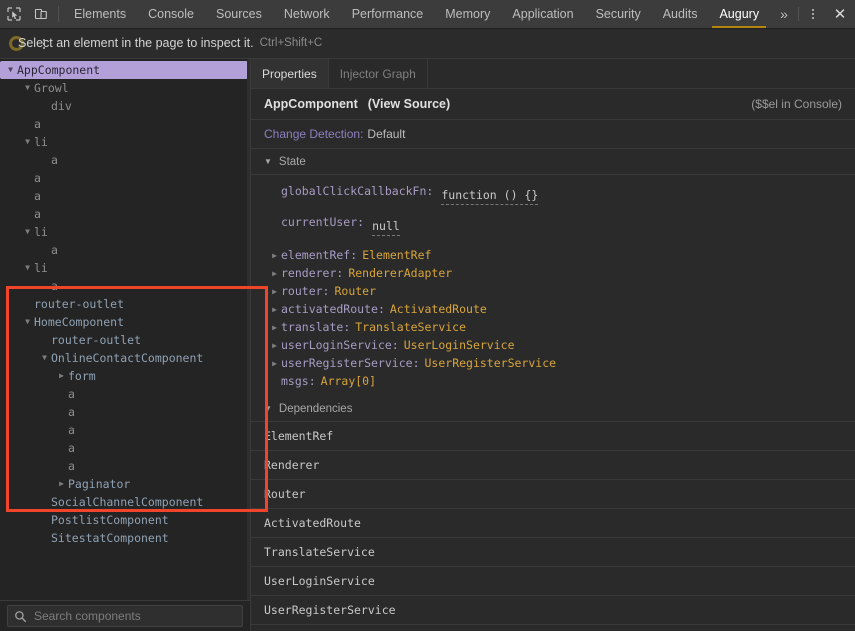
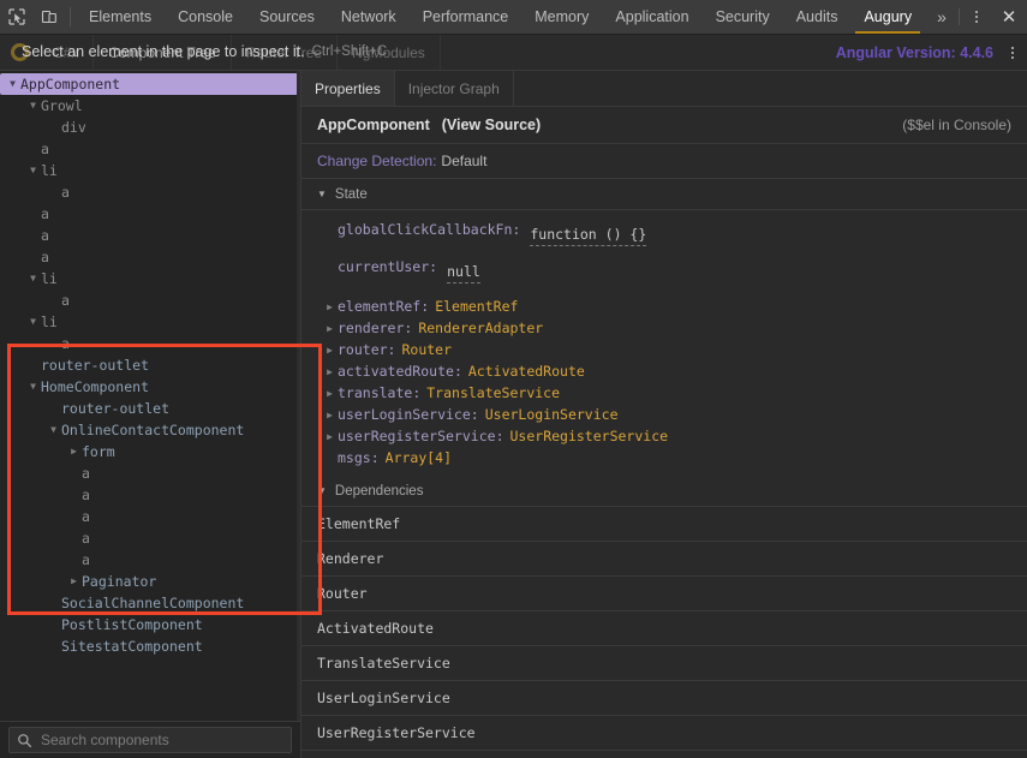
  Elements
  Console
  Sources
  Network
  Performance
  Memory
  Application
  Security
  Audits
  Augury
  »
  ✕
+ C#x
+ Component Tree
+ Router Tree
+ NgModules
+ Angular Version: 4.4.6
  Select an element in the page to inspect it.
  Ctrl+Shift+C
  ▼
  AppComponent
  ▼
  Growl
  div
  a
  ▼
  li
  a
  a
  a
  a
  ▼
  li
  a
  ▼
  li
  a
  router-outlet
  ▼
  HomeComponent
  router-outlet
  ▼
  OnlineContactComponent
  ▶
  form
  a
  a
  a
  a
  a
  ▶
  Paginator
  SocialChannelComponent
  PostlistComponent
  SitestatComponent
  Search components
  Properties
  Injector Graph
  AppComponent
  (View Source)
  ($$el in Console)
  Change Detection:
  Default
  ▼
  State
  globalClickCallbackFn
  :
  function () {}
  currentUser
  :
  null
  ▶
  elementRef
  :
  ElementRef
  ▶
  renderer
  :
  RendererAdapter
  ▶
  router
  :
  Router
  ▶
  activatedRoute
  :
  ActivatedRoute
  ▶
  translate
  :
  TranslateService
  ▶
  userLoginService
  :
  UserLoginService
  ▶
  userRegisterService
  :
  UserRegisterService
  msgs
  :
- Array[0]
+ Array[4]
  ▼
  Dependencies
  ElementRef
  Renderer
  Router
  ActivatedRoute
  TranslateService
  UserLoginService
  UserRegisterService
